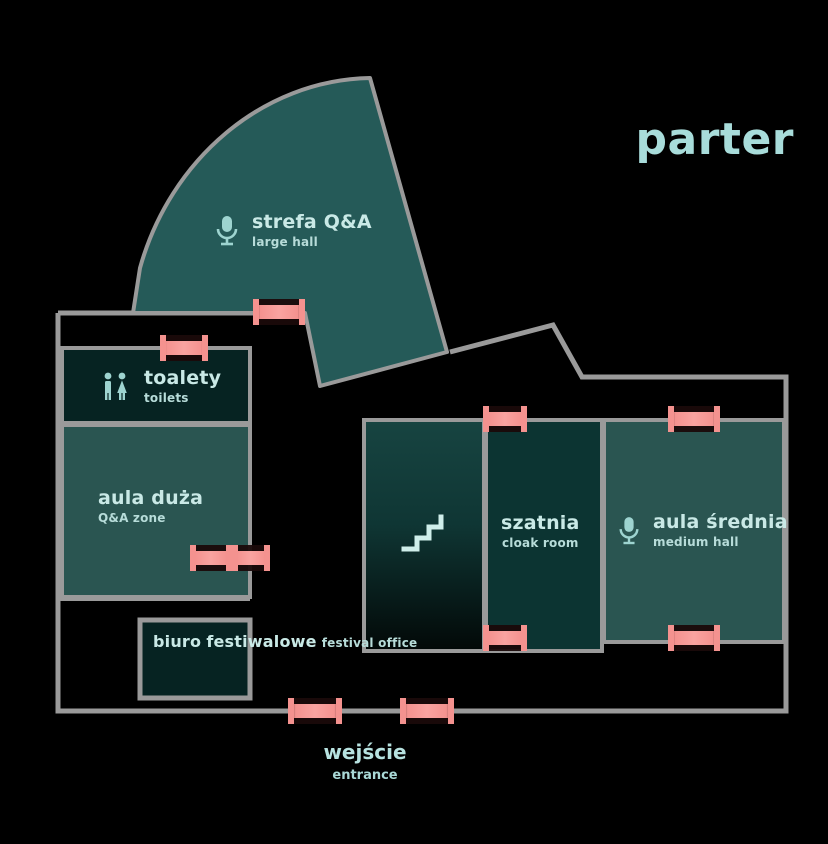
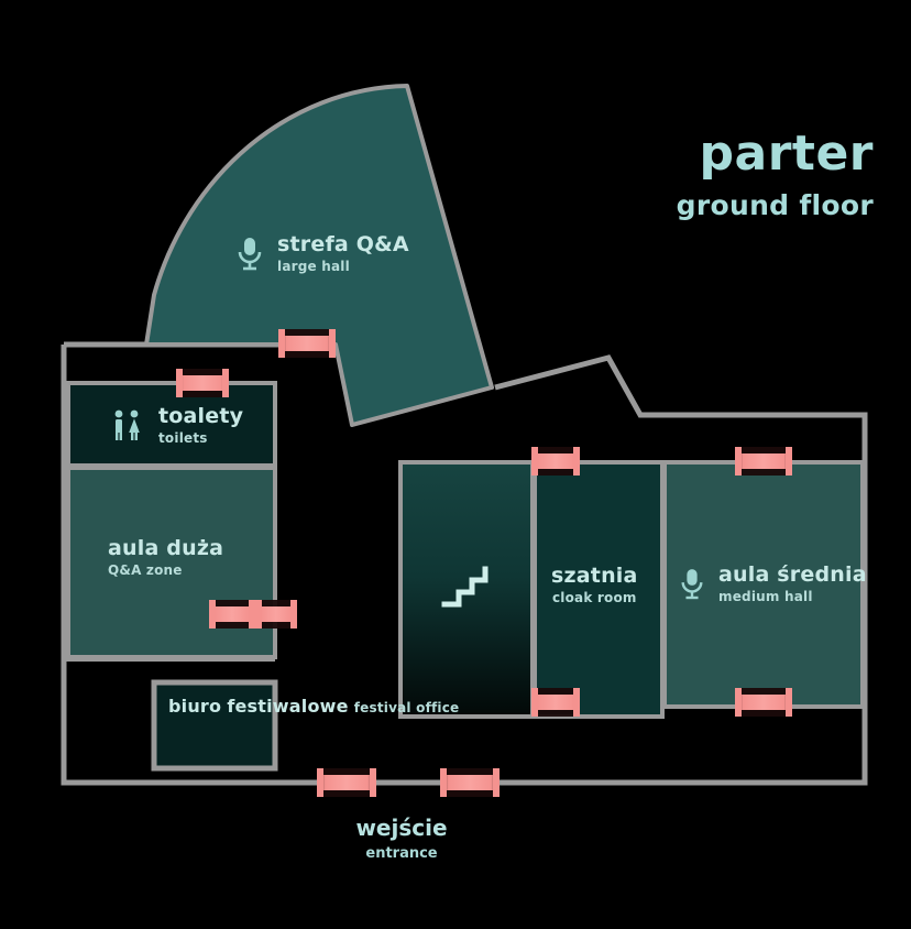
  parter
+ ground floor
  strefa Q&A
  large hall
  toalety
  toilets
  aula duża
  Q&A zone
  biuro festiwalowe festival office
  szatnia
  cloak room
  aula średnia
  medium hall
  wejście
  entrance
